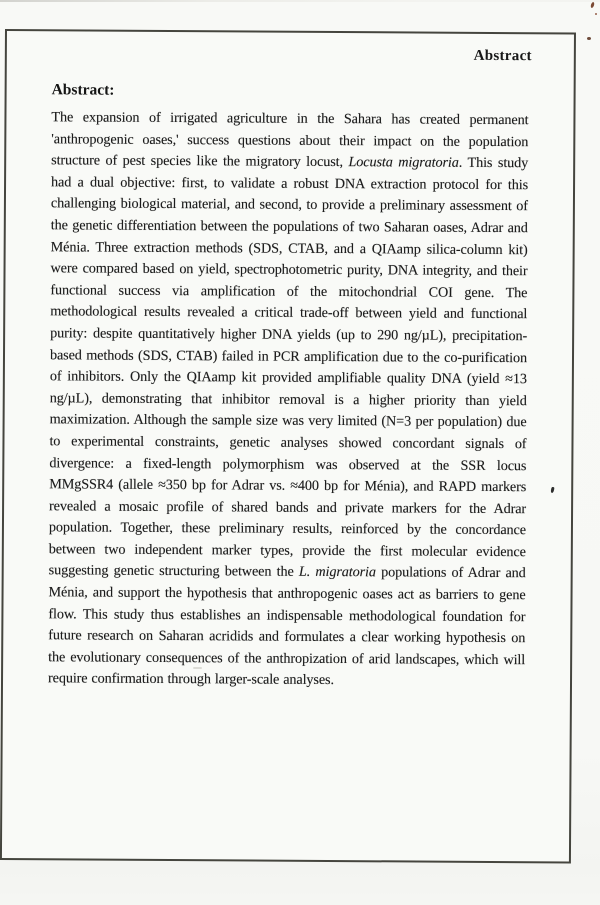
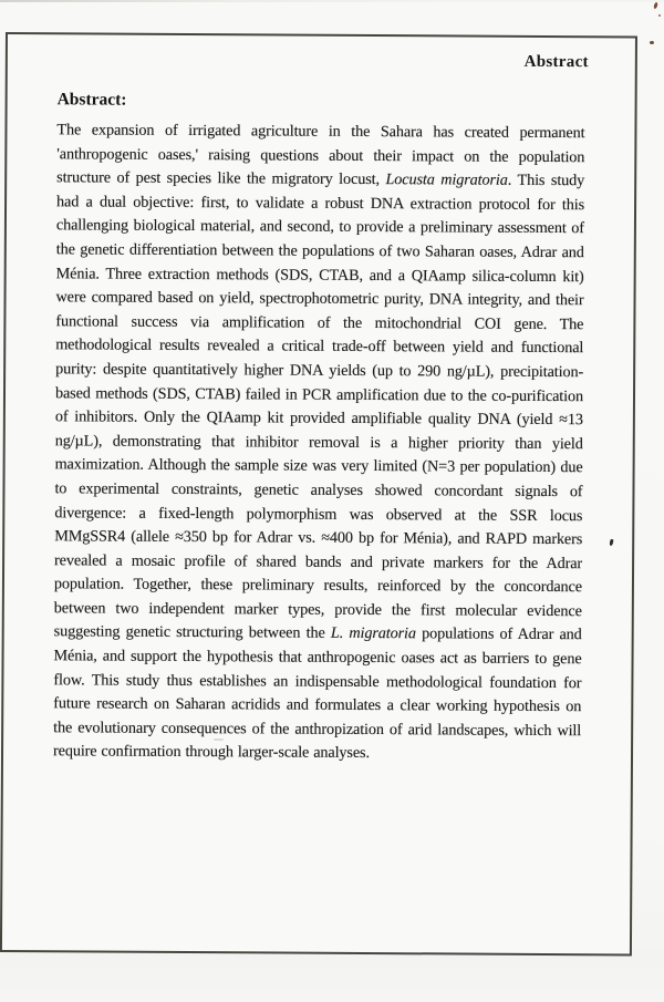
  Abstract
  Abstract:
- The expansion of irrigated agriculture in the Sahara has created permanent 'anthropogenic oases,' success questions about their impact on the population structure of pest species like the migratory locust, Locusta migratoria. This study had a dual objective: first, to validate a robust DNA extraction protocol for this challenging biological material, and second, to provide a preliminary assessment of the genetic differentiation between the populations of two Saharan oases, Adrar and Ménia. Three extraction methods (SDS, CTAB, and a QIAamp silica-column kit) were compared based on yield, spectrophotometric purity, DNA integrity, and their functional success via amplification of the mitochondrial COI gene. The methodological results revealed a critical trade-off between yield and functional purity: despite quantitatively higher DNA yields (up to 290 ng/µL), precipitation-based methods (SDS, CTAB) failed in PCR amplification due to the co-purification of inhibitors. Only the QIAamp kit provided amplifiable quality DNA (yield ≈13 ng/µL), demonstrating that inhibitor removal is a higher priority than yield maximization. Although the sample size was very limited (N=3 per population) due to experimental constraints, genetic analyses showed concordant signals of divergence: a fixed-length polymorphism was observed at the SSR locus MMgSSR4 (allele ≈350 bp for Adrar vs. ≈400 bp for Ménia), and RAPD markers revealed a mosaic profile of shared bands and private markers for the Adrar population. Together, these preliminary results, reinforced by the concordance between two independent marker types, provide the first molecular evidence suggesting genetic structuring between the L. migratoria populations of Adrar and Ménia, and support the hypothesis that anthropogenic oases act as barriers to gene flow. This study thus establishes an indispensable methodological foundation for future research on Saharan acridids and formulates a clear working hypothesis on the evolutionary consequences of the anthropization of arid landscapes, which will require confirmation through larger-scale analyses.
+ The expansion of irrigated agriculture in the Sahara has created permanent 'anthropogenic oases,' raising questions about their impact on the population structure of pest species like the migratory locust, Locusta migratoria. This study had a dual objective: first, to validate a robust DNA extraction protocol for this challenging biological material, and second, to provide a preliminary assessment of the genetic differentiation between the populations of two Saharan oases, Adrar and Ménia. Three extraction methods (SDS, CTAB, and a QIAamp silica-column kit) were compared based on yield, spectrophotometric purity, DNA integrity, and their functional success via amplification of the mitochondrial COI gene. The methodological results revealed a critical trade-off between yield and functional purity: despite quantitatively higher DNA yields (up to 290 ng/µL), precipitation-based methods (SDS, CTAB) failed in PCR amplification due to the co-purification of inhibitors. Only the QIAamp kit provided amplifiable quality DNA (yield ≈13 ng/µL), demonstrating that inhibitor removal is a higher priority than yield maximization. Although the sample size was very limited (N=3 per population) due to experimental constraints, genetic analyses showed concordant signals of divergence: a fixed-length polymorphism was observed at the SSR locus MMgSSR4 (allele ≈350 bp for Adrar vs. ≈400 bp for Ménia), and RAPD markers revealed a mosaic profile of shared bands and private markers for the Adrar population. Together, these preliminary results, reinforced by the concordance between two independent marker types, provide the first molecular evidence suggesting genetic structuring between the L. migratoria populations of Adrar and Ménia, and support the hypothesis that anthropogenic oases act as barriers to gene flow. This study thus establishes an indispensable methodological foundation for future research on Saharan acridids and formulates a clear working hypothesis on the evolutionary consequences of the anthropization of arid landscapes, which will require confirmation through larger-scale analyses.
